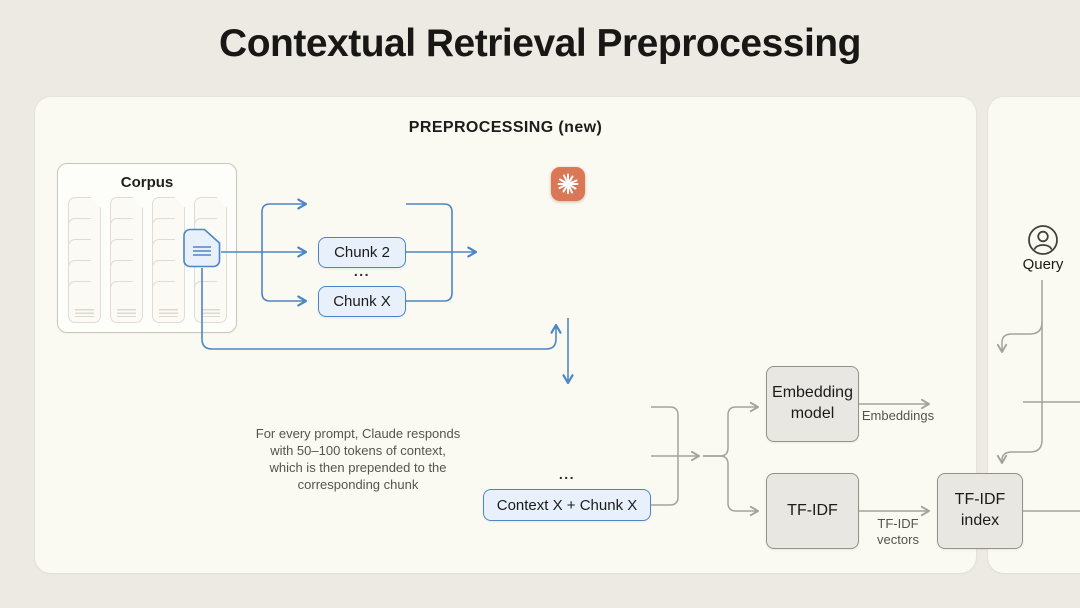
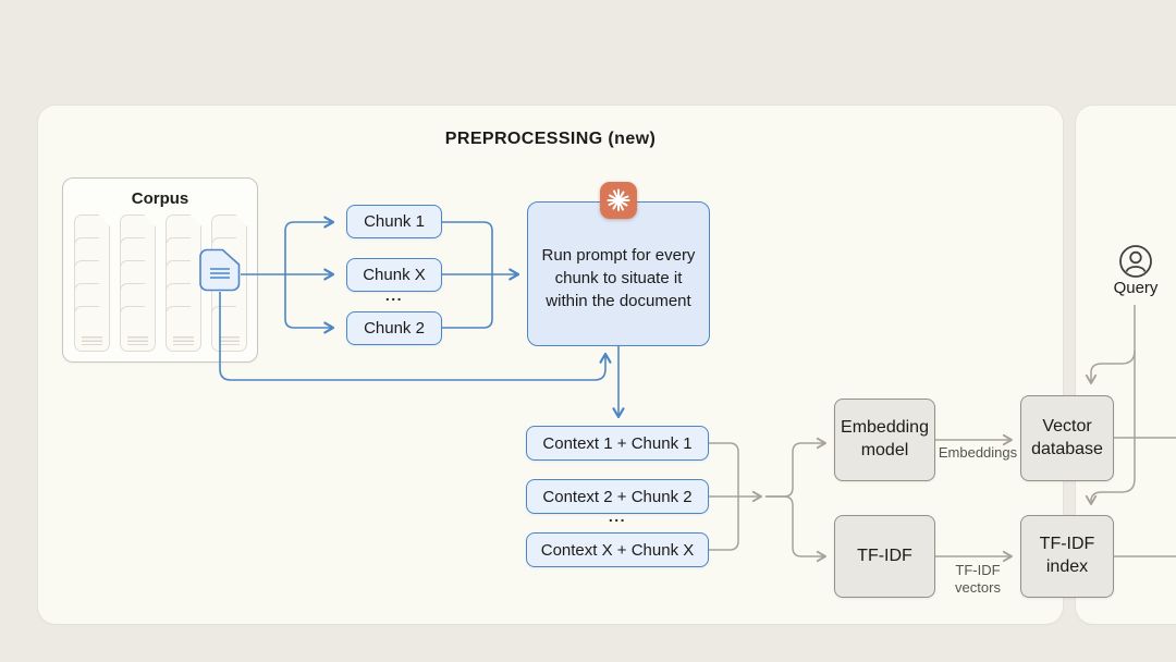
- Contextual Retrieval Preprocessing
  PREPROCESSING (new)
  Corpus
+ Chunk 1
- Chunk 2
+ Chunk X
  ...
- Chunk X
+ Chunk 2
+ Run prompt for every chunk to situate it within the document
+ Context 1 + Chunk 1
+ Context 2 + Chunk 2
  ...
  Context X + Chunk X
- For every prompt, Claude responds with 50–100 tokens of context, which is then prepended to the corresponding chunk
  Embedding model
+ Vector database
  TF-IDF
  TF-IDF index
  Embeddings
  TF-IDF vectors
  Query
